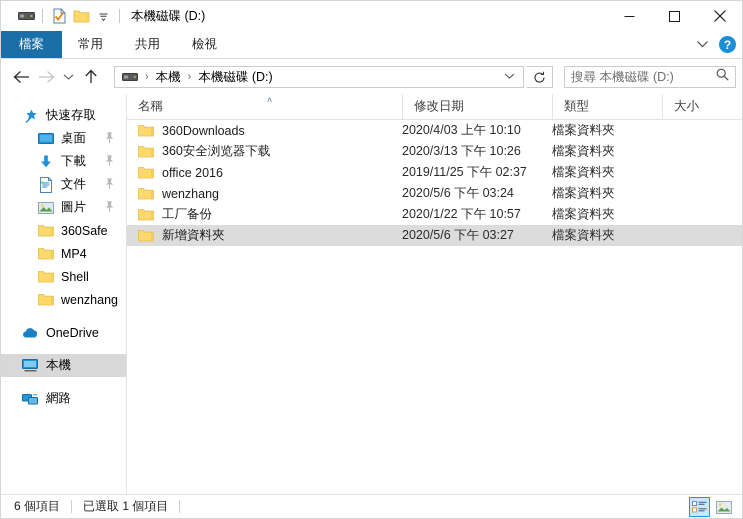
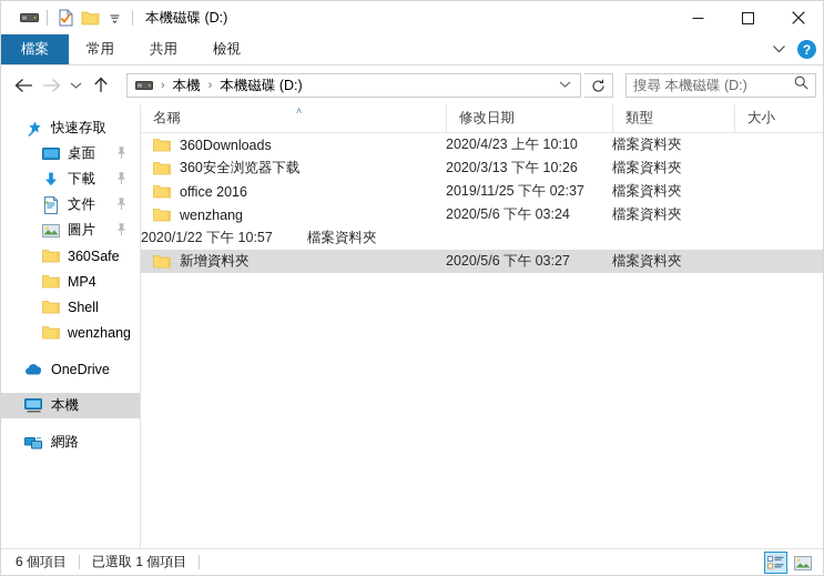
  本機磁碟 (D:)
  檔案
  常用
  共用
  檢視
  ?
  ›
  本機
  ›
  本機磁碟 (D:)
  搜尋 本機磁碟 (D:)
  快速存取
  桌面
  下載
  文件
  圖片
  360Safe
  MP4
  Shell
  wenzhang
  OneDrive
  本機
  網路
  名稱
  ˄
  修改日期
  類型
  大小
  360Downloads
- 2020/4/03 上午 10:10
+ 2020/4/23 上午 10:10
  檔案資料夾
  360安全浏览器下载
  2020/3/13 下午 10:26
  檔案資料夾
  office 2016
  2019/11/25 下午 02:37
  檔案資料夾
  wenzhang
  2020/5/6 下午 03:24
  檔案資料夾
- 工厂备份
  2020/1/22 下午 10:57
  檔案資料夾
  新增資料夾
  2020/5/6 下午 03:27
  檔案資料夾
  6 個項目
  已選取 1 個項目
